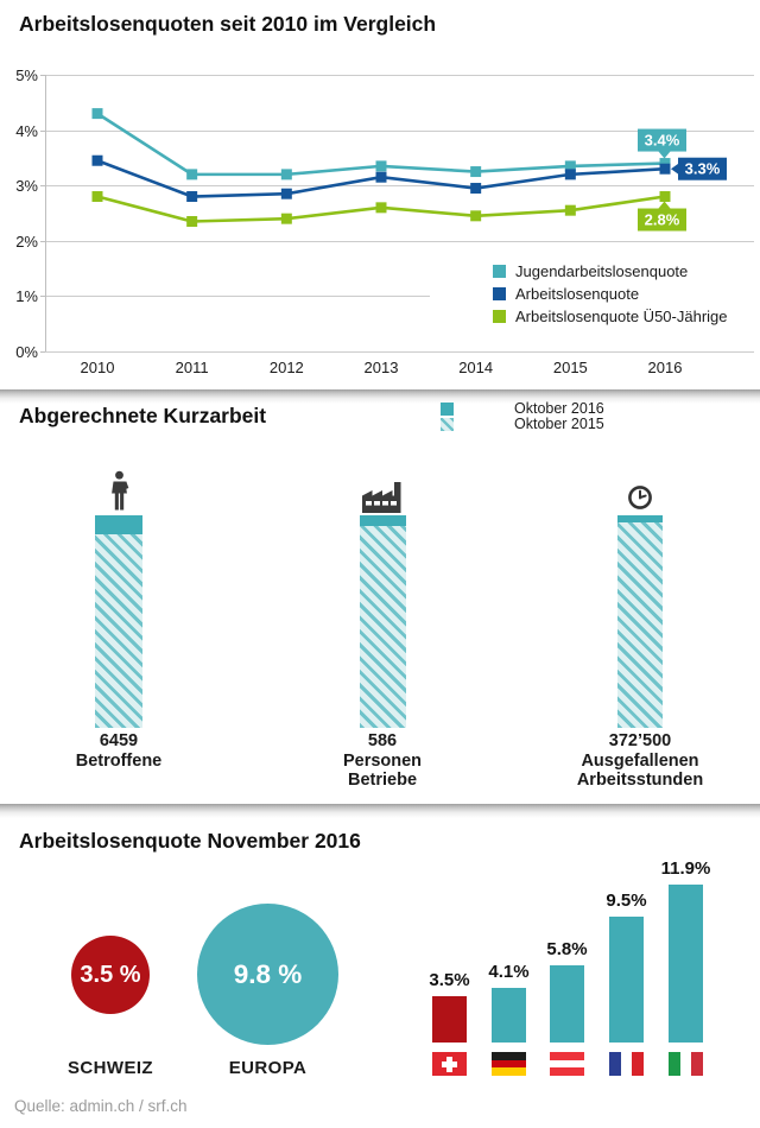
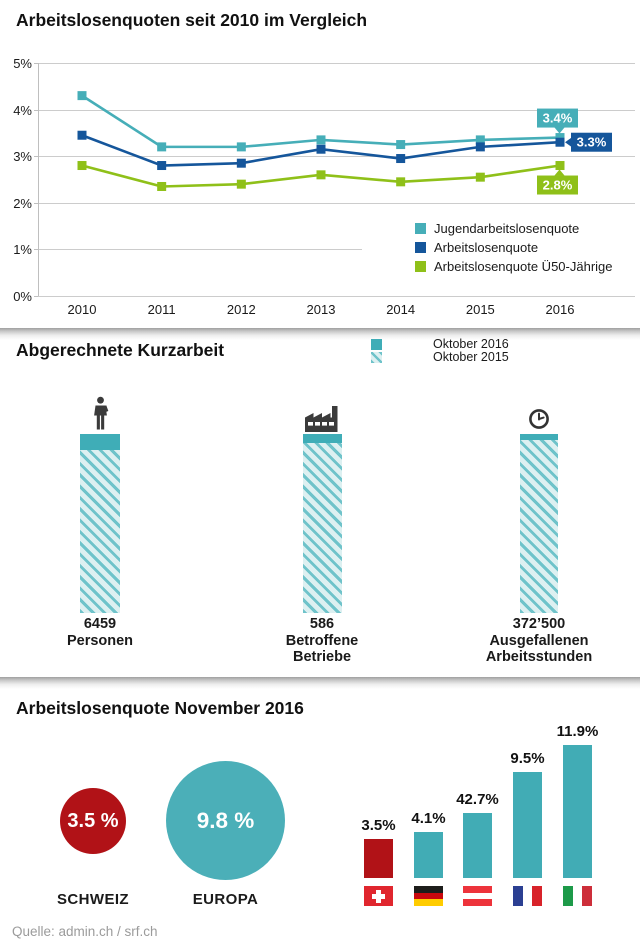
  Arbeitslosenquoten seit 2010 im Vergleich
  0%
  1%
  2%
  3%
  4%
  5%
  2010
  2011
  2012
  2013
  2014
  2015
  2016
  3.4%
  3.3%
  2.8%
  Jugendarbeitslosenquote
  Arbeitslosenquote
  Arbeitslosenquote Ü50-Jährige
  Abgerechnete Kurzarbeit
  Oktober 2016
  Oktober 2015
  6459
- Betroffene
+ Personen
  586
- Personen
+ Betroffene
  Betriebe
  372’500
  Ausgefallenen
  Arbeitsstunden
  Arbeitslosenquote November 2016
  3.5 %
  SCHWEIZ
  9.8 %
  EUROPA
  3.5%
  4.1%
- 5.8%
+ 42.7%
  9.5%
  11.9%
  Quelle: admin.ch / srf.ch
